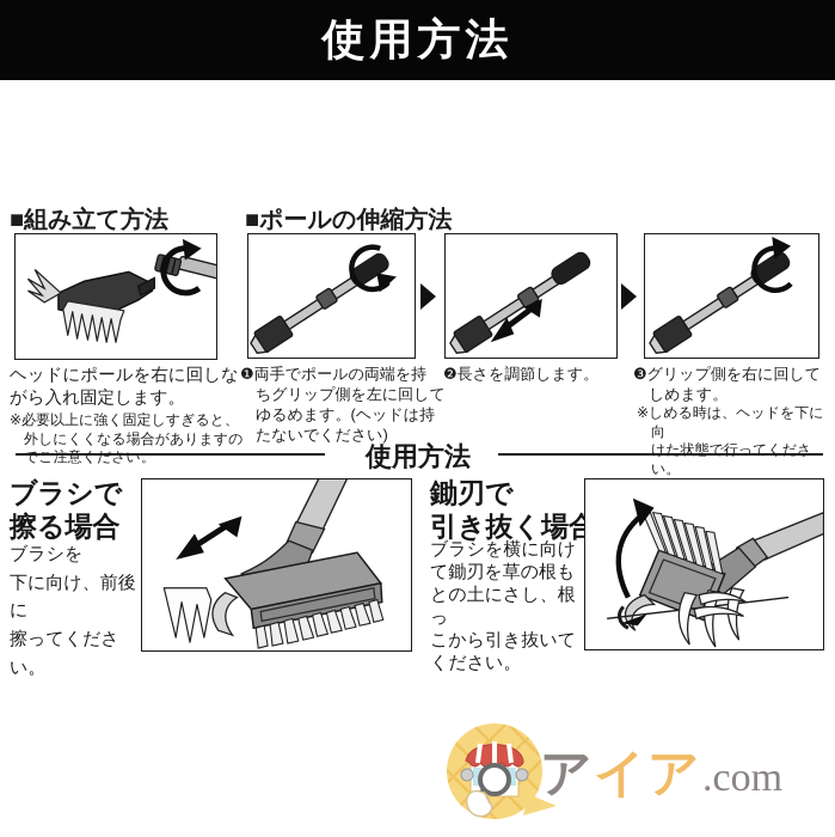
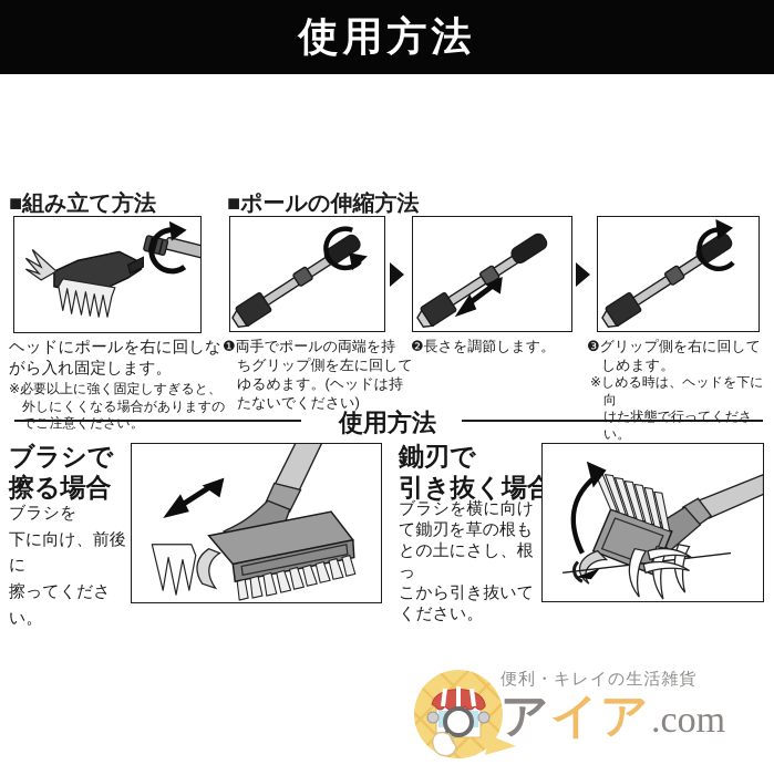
  使用方法
  ■組み立て方法
  ■ポールの伸縮方法
  ヘッドにポールを右に回しな
  がら入れ固定します。
  ※必要以上に強く固定しすぎると、
  外しにくくなる場合がありますの
  でご注意ください。
  ❶両手でポールの両端を持
  ちグリップ側を左に回して
  ゆるめます。(ヘッドは持
  たないでください)
  ❷長さを調節します。
  ❸グリップ側を右に回して
  しめます。
  ※しめる時は、ヘッドを下に向
  けた状態で行ってください。
  使用方法
  ブラシで
  擦る場合
  ブラシを
  下に向け、前後に
  擦ってください。
  鋤刃で
  引き抜く場合
  ブラシを横に向け
  て鋤刃を草の根も
  との土にさし、根っ
  こから引き抜いて
  ください。
+ 便利・キレイの生活雑貨
  ア
  イ
  ア
  .com
